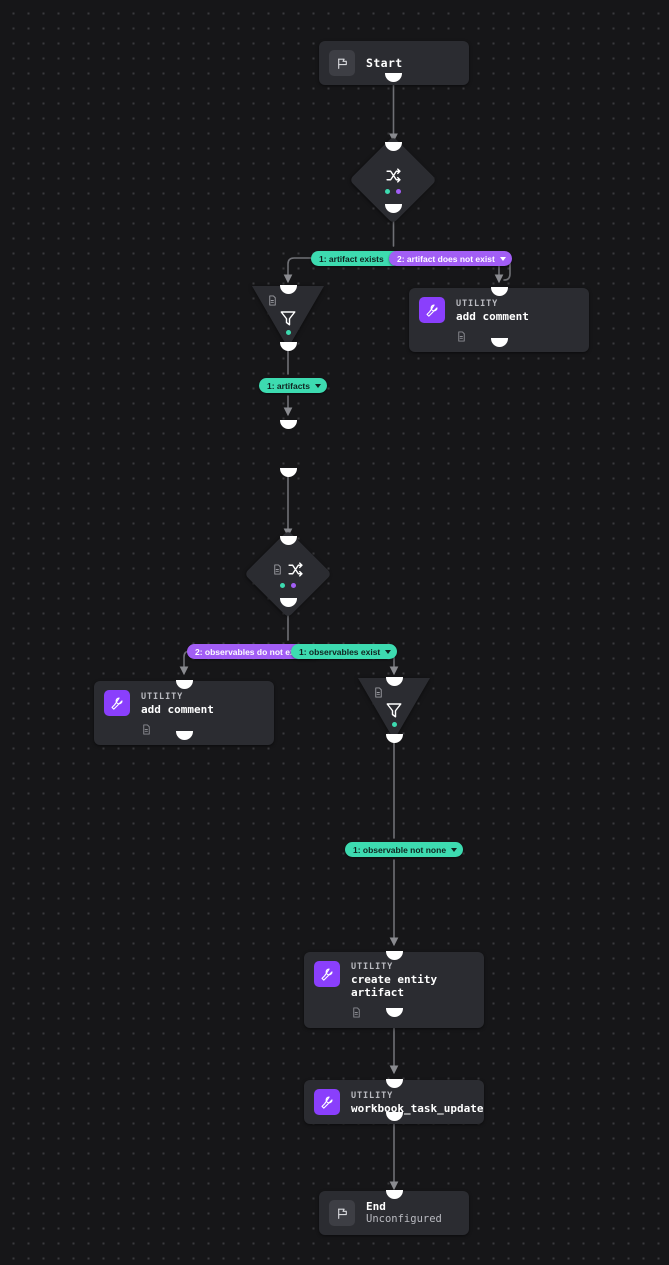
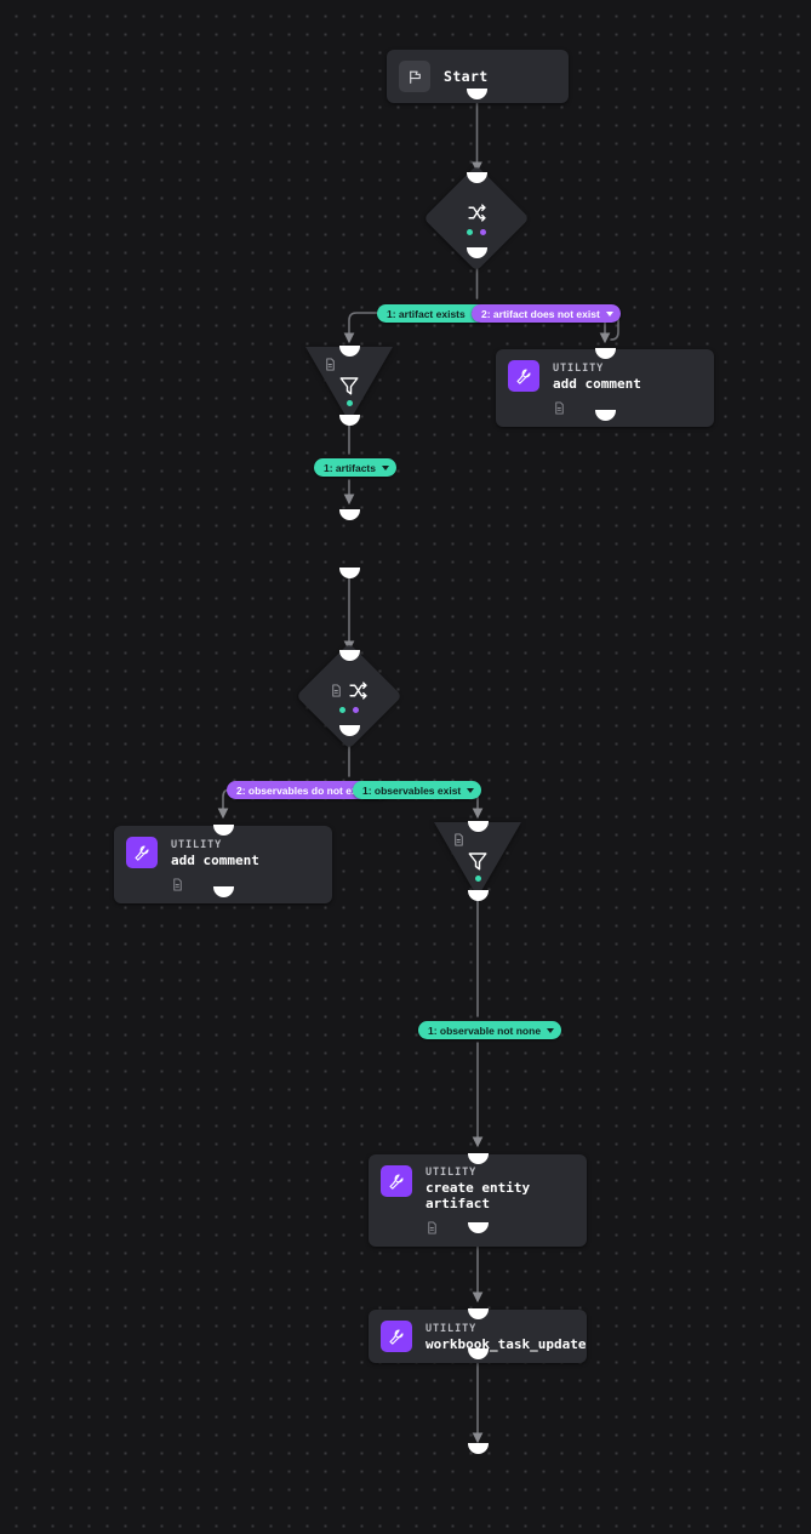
  Start
  1: artifact exists
  2: artifact does not exist
  UTILITY
  add comment
  1: artifacts
  2: observables do not e
  1: observables exist
  UTILITY
  add comment
  1: observable not none
  UTILITY
  create entity artifact
  UTILITY
  workbook_task_update
- End
- Unconfigured
